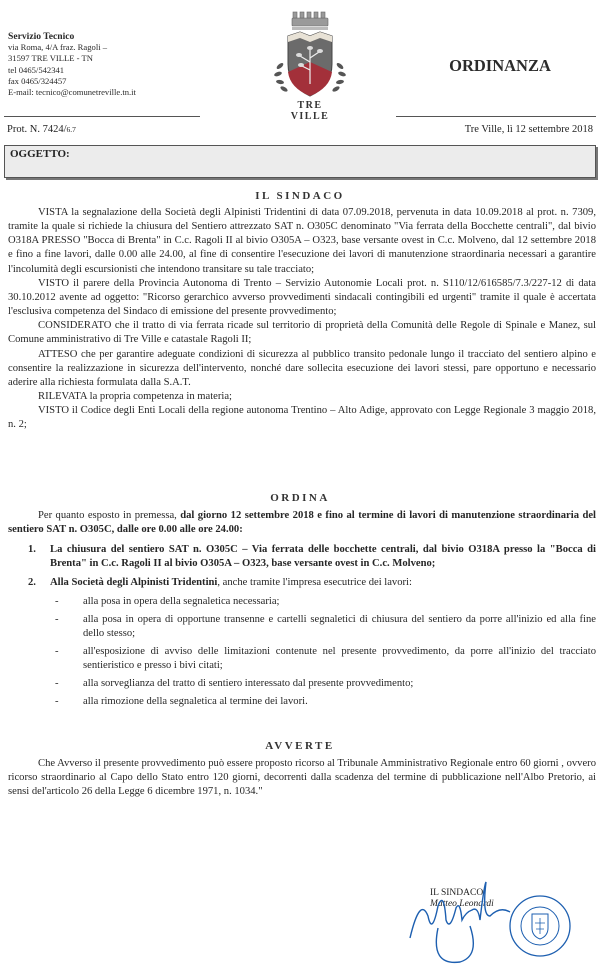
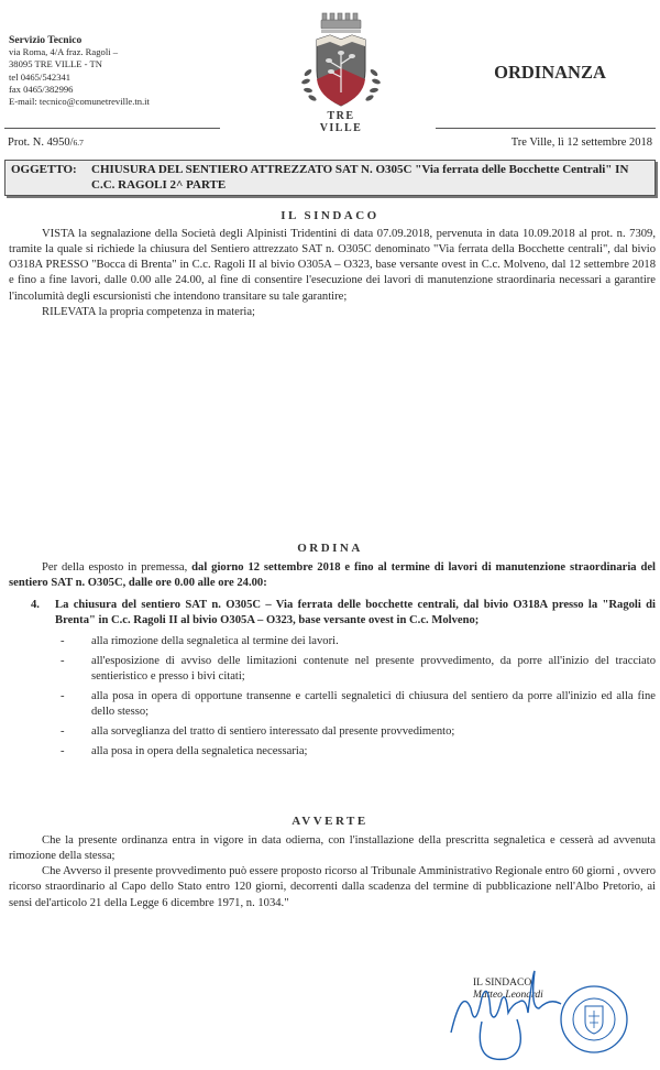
  Servizio Tecnico
  via Roma, 4/A fraz. Ragoli –
- 31597 TRE VILLE - TN
+ 38095 TRE VILLE - TN
  tel 0465/542341
- fax 0465/324457
+ fax 0465/382996
  E-mail: tecnico@comunetreville.tn.it
  TRE
  VILLE
  ORDINANZA
- Prot. N. 7424/6.7
+ Prot. N. 4950/6.7
  Tre Ville, lì 12 settembre 2018
  OGGETTO:
+ CHIUSURA DEL SENTIERO ATTREZZATO SAT N. O305C "Via ferrata delle Bocchette Centrali" IN C.C. RAGOLI 2^ PARTE
  IL SINDACO
- VISTA la segnalazione della Società degli Alpinisti Tridentini di data 07.09.2018, pervenuta in data 10.09.2018 al prot. n. 7309, tramite la quale si richiede la chiusura del Sentiero attrezzato SAT n. O305C denominato "Via ferrata della Bocchette centrali", dal bivio O318A PRESSO "Bocca di Brenta" in C.c. Ragoli II al bivio O305A – O323, base versante ovest in C.c. Molveno, dal 12 settembre 2018 e fino a fine lavori, dalle 0.00 alle 24.00, al fine di consentire l'esecuzione dei lavori di manutenzione straordinaria necessari a garantire l'incolumità degli escursionisti che intendono transitare su tale tracciato;
+ VISTA la segnalazione della Società degli Alpinisti Tridentini di data 07.09.2018, pervenuta in data 10.09.2018 al prot. n. 7309, tramite la quale si richiede la chiusura del Sentiero attrezzato SAT n. O305C denominato "Via ferrata della Bocchette centrali", dal bivio O318A PRESSO "Bocca di Brenta" in C.c. Ragoli II al bivio O305A – O323, base versante ovest in C.c. Molveno, dal 12 settembre 2018 e fino a fine lavori, dalle 0.00 alle 24.00, al fine di consentire l'esecuzione dei lavori di manutenzione straordinaria necessari a garantire l'incolumità degli escursionisti che intendono transitare su tale garantire;
- VISTO il parere della Provincia Autonoma di Trento – Servizio Autonomie Locali prot. n. S110/12/616585/7.3/227-12 di data 30.10.2012 avente ad oggetto: "Ricorso gerarchico avverso provvedimenti sindacali contingibili ed urgenti" tramite il quale è accertata l'esclusiva competenza del Sindaco di emissione del presente provvedimento;
- CONSIDERATO che il tratto di via ferrata ricade sul territorio di proprietà della Comunità delle Regole di Spinale e Manez, sul Comune amministrativo di Tre Ville e catastale Ragoli II;
- ATTESO che per garantire adeguate condizioni di sicurezza al pubblico transito pedonale lungo il tracciato del sentiero alpino e consentire la realizzazione in sicurezza dell'intervento, nonché dare sollecita esecuzione dei lavori stessi, pare opportuno e necessario aderire alla richiesta formulata dalla S.A.T.
  RILEVATA la propria competenza in materia;
- VISTO il Codice degli Enti Locali della regione autonoma Trentino – Alto Adige, approvato con Legge Regionale 3 maggio 2018, n. 2;
  ORDINA
- Per quanto esposto in premessa, dal giorno 12 settembre 2018 e fino al termine di lavori di manutenzione straordinaria del sentiero SAT n. O305C, dalle ore 0.00 alle ore 24.00:
+ Per della esposto in premessa, dal giorno 12 settembre 2018 e fino al termine di lavori di manutenzione straordinaria del sentiero SAT n. O305C, dalle ore 0.00 alle ore 24.00:
- 1.
+ 4.
- La chiusura del sentiero SAT n. O305C – Via ferrata delle bocchette centrali, dal bivio O318A presso la "Bocca di Brenta" in C.c. Ragoli II al bivio O305A – O323, base versante ovest in C.c. Molveno;
+ La chiusura del sentiero SAT n. O305C – Via ferrata delle bocchette centrali, dal bivio O318A presso la "Ragoli di Brenta" in C.c. Ragoli II al bivio O305A – O323, base versante ovest in C.c. Molveno;
- 2.
- Alla Società degli Alpinisti Tridentini, anche tramite l'impresa esecutrice dei lavori:
  -
- alla posa in opera della segnaletica necessaria;
+ alla rimozione della segnaletica al termine dei lavori.
  -
- alla posa in opera di opportune transenne e cartelli segnaletici di chiusura del sentiero da porre all'inizio ed alla fine dello stesso;
+ all'esposizione di avviso delle limitazioni contenute nel presente provvedimento, da porre all'inizio del tracciato sentieristico e presso i bivi citati;
  -
- all'esposizione di avviso delle limitazioni contenute nel presente provvedimento, da porre all'inizio del tracciato sentieristico e presso i bivi citati;
+ alla posa in opera di opportune transenne e cartelli segnaletici di chiusura del sentiero da porre all'inizio ed alla fine dello stesso;
  -
  alla sorveglianza del tratto di sentiero interessato dal presente provvedimento;
  -
- alla rimozione della segnaletica al termine dei lavori.
+ alla posa in opera della segnaletica necessaria;
  AVVERTE
+ Che la presente ordinanza entra in vigore in data odierna, con l'installazione della prescritta segnaletica e cesserà ad avvenuta rimozione della stessa;
- Che Avverso il presente provvedimento può essere proposto ricorso al Tribunale Amministrativo Regionale entro 60 giorni , ovvero ricorso straordinario al Capo dello Stato entro 120 giorni, decorrenti dalla scadenza del termine di pubblicazione nell'Albo Pretorio, ai sensi del'articolo 26 della Legge 6 dicembre 1971, n. 1034."
+ Che Avverso il presente provvedimento può essere proposto ricorso al Tribunale Amministrativo Regionale entro 60 giorni , ovvero ricorso straordinario al Capo dello Stato entro 120 giorni, decorrenti dalla scadenza del termine di pubblicazione nell'Albo Pretorio, ai sensi del'articolo 21 della Legge 6 dicembre 1971, n. 1034."
  IL SINDACO
  Mateo Leonadi
